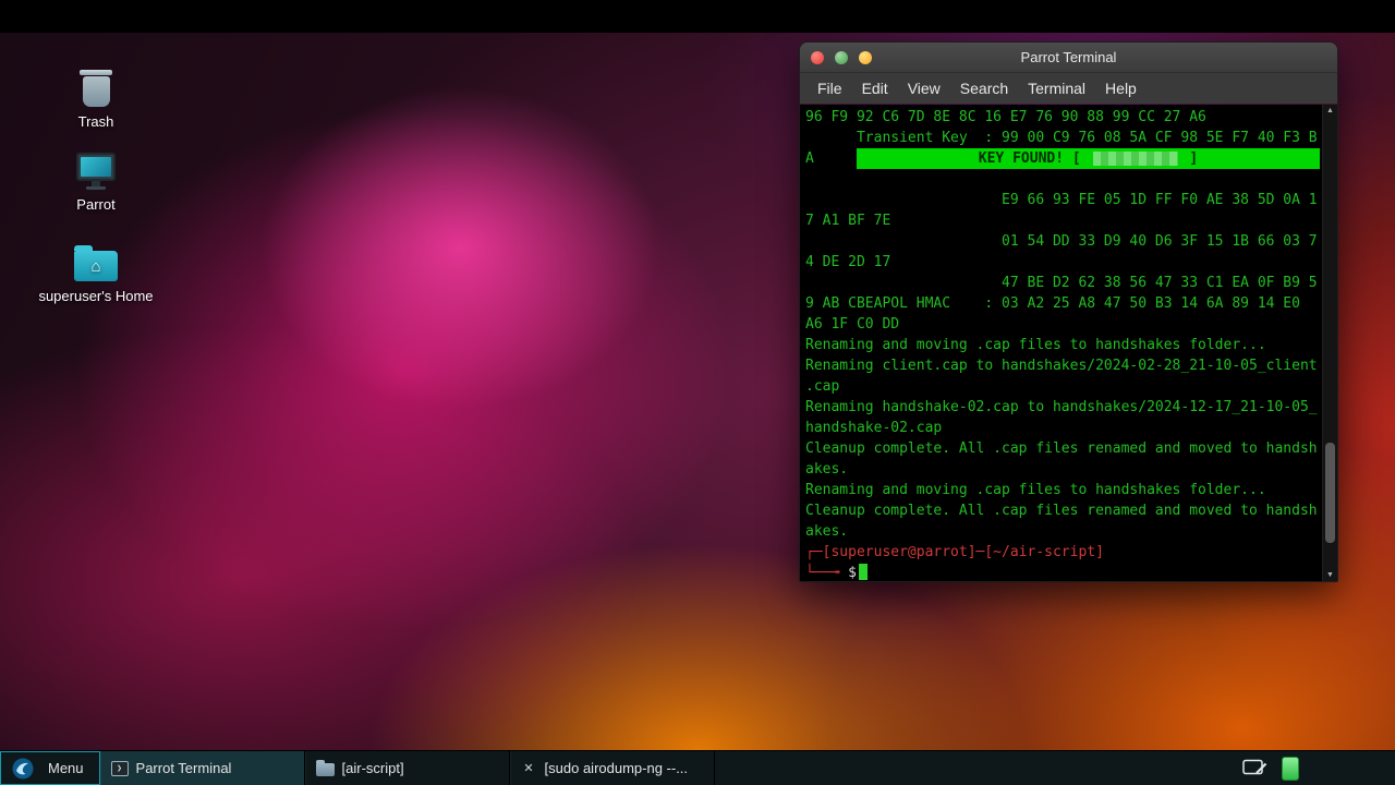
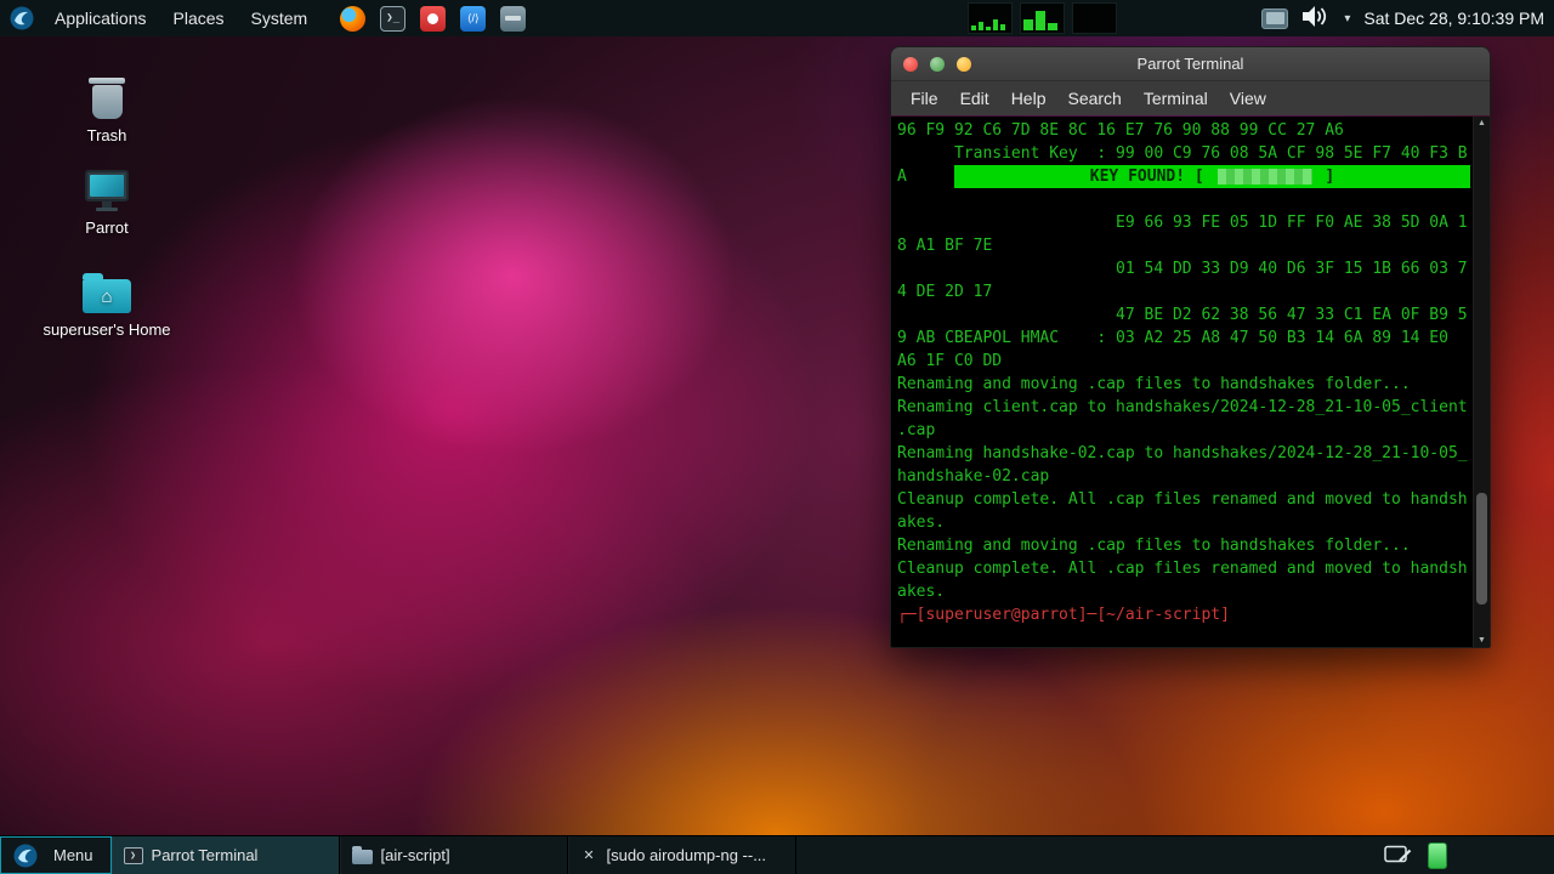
+ Applications
+ Places
+ System
+ ❯_
+ ⟨/⟩
+ ▾
+ Sat Dec 28, 9:10:39 PM
  Trash
  Parrot
  ⌂
  superuser's Home
  Parrot Terminal
  File
  Edit
- View
+ Help
  Search
  Terminal
- Help
+ View
  96 F9 92 C6 7D 8E 8C 16 E7 76 90 88 99 CC 27 A6
  Transient Key : 99 00 C9 76 08 5A CF 98 5E F7 40 F3 B
  A
  KEY FOUND! [
  ]
  E9 66 93 FE 05 1D FF F0 AE 38 5D 0A 1
- 7 A1 BF 7E
+ 8 A1 BF 7E
  01 54 DD 33 D9 40 D6 3F 15 1B 66 03 7
  4 DE 2D 17
  47 BE D2 62 38 56 47 33 C1 EA 0F B9 5
  9 AB CBEAPOL HMAC : 03 A2 25 A8 47 50 B3 14 6A 89 14 E0
  A6 1F C0 DD
  Renaming and moving .cap files to handshakes folder...
- Renaming client.cap to handshakes/2024-02-28_21-10-05_client
+ Renaming client.cap to handshakes/2024-12-28_21-10-05_client
  .cap
- Renaming handshake-02.cap to handshakes/2024-12-17_21-10-05_
+ Renaming handshake-02.cap to handshakes/2024-12-28_21-10-05_
  handshake-02.cap
  Cleanup complete. All .cap files renamed and moved to handsh
  akes.
  Renaming and moving .cap files to handshakes folder...
  Cleanup complete. All .cap files renamed and moved to handsh
  akes.
  ┌─[superuser@parrot]─[~/air-script]
- └──╼ $
  Menu
  ❯
  Parrot Terminal
  [air-script]
  ✕
  [sudo airodump-ng --...
